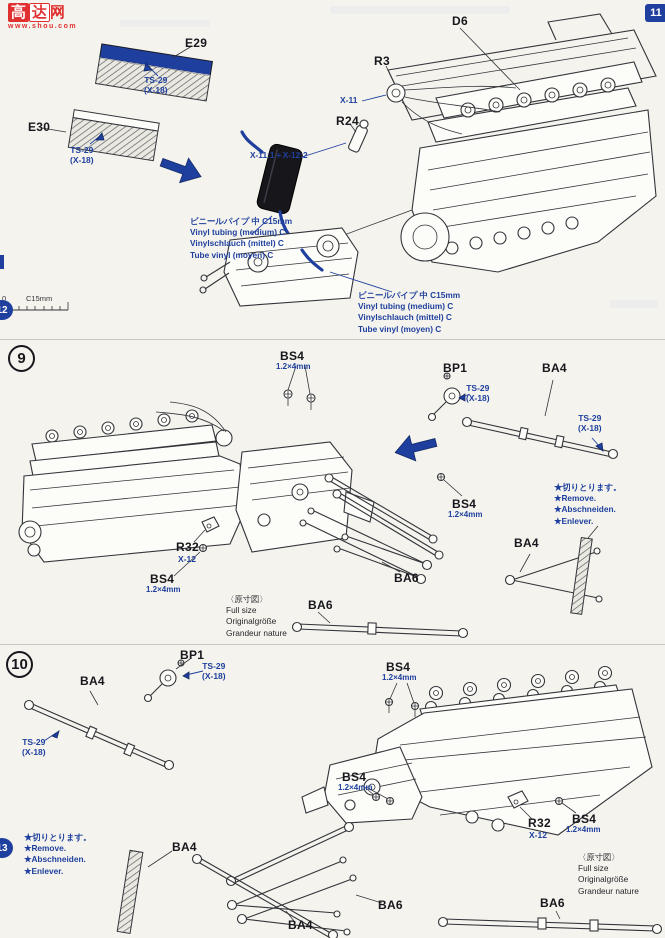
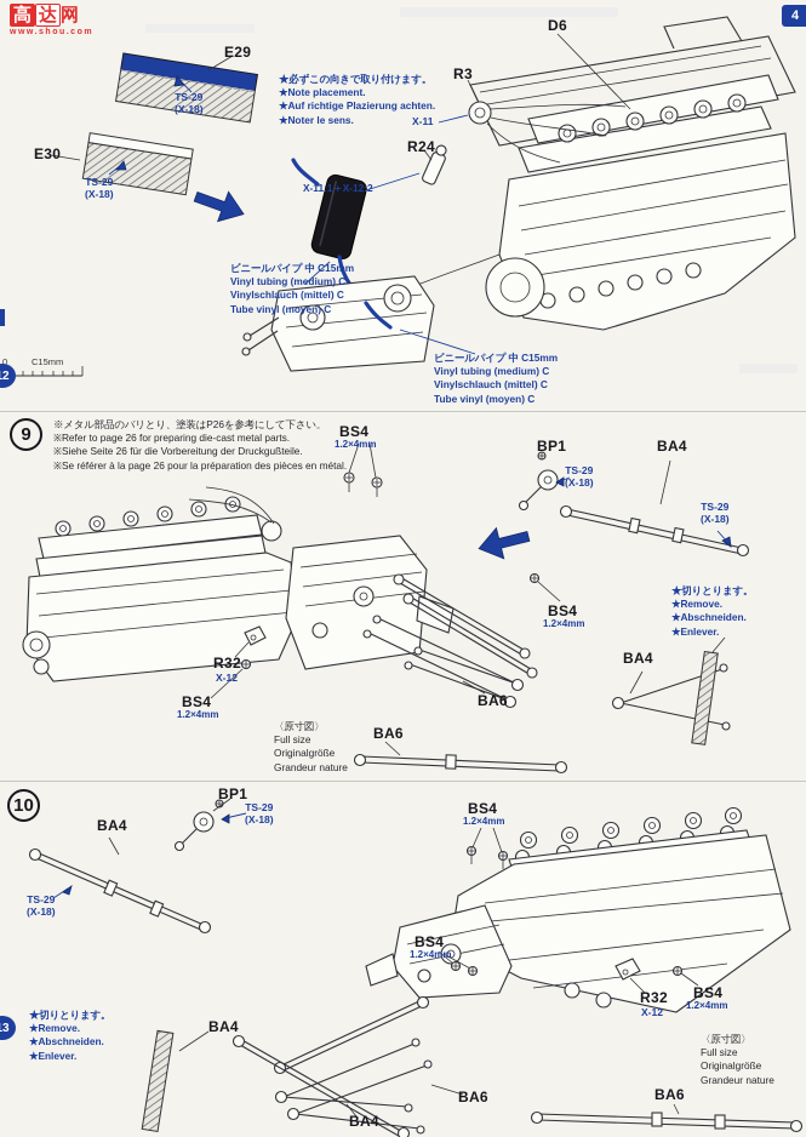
  高 达 网
- 11
+ 4
  E29
  TS-29
  (X-18)
  E30
  TS-29
  (X-18)
+ ★必ずこの向きで取り付けます。
+ ★Note placement.
+ ★Auf richtige Plazierung achten.
+ ★Noter le sens.
  D6
  R3
  X-11
  R24
  X-11:1＋X-12:2
  ビニールパイプ 中 C15mm
  Vinyl tubing (medium) C
  Vinylschlauch (mittel) C
  Tube vinyl (moyen) C
  ビニールパイプ 中 C15mm
  Vinyl tubing (medium) C
  Vinylschlauch (mittel) C
  Tube vinyl (moyen) C
  0
  C15mm
  9
+ ※メタル部品のバリとり、塗装はP26を参考にして下さい。
+ ※Refer to page 26 for preparing die-cast metal parts.
+ ※Siehe Seite 26 für die Vorbereitung der Druckgußteile.
+ ※Se référer à la page 26 pour la préparation des pièces en métal.
  BS4
  1.2×4mm
  BP1
  TS-29
  (X-18)
  BA4
  TS-29
  (X-18)
  BS4
  1.2×4mm
  ★切りとります。
  ★Remove.
  ★Abschneiden.
  ★Enlever.
  BA4
  R32
  X-12
  BS4
  1.2×4mm
  BA6
  〈原寸図〉
  Full size
  Originalgröße
  Grandeur nature
  BA6
  10
  BP1
  TS-29
  (X-18)
  BA4
  TS-29
  (X-18)
  BS4
  1.2×4mm
  BS4
  1.2×4mm
  BS4
  1.2×4mm
  R32
  X-12
  ★切りとります。
  ★Remove.
  ★Abschneiden.
  ★Enlever.
  BA4
  BA4
  BA6
  〈原寸図〉
  Full size
  Originalgröße
  Grandeur nature
  BA6
